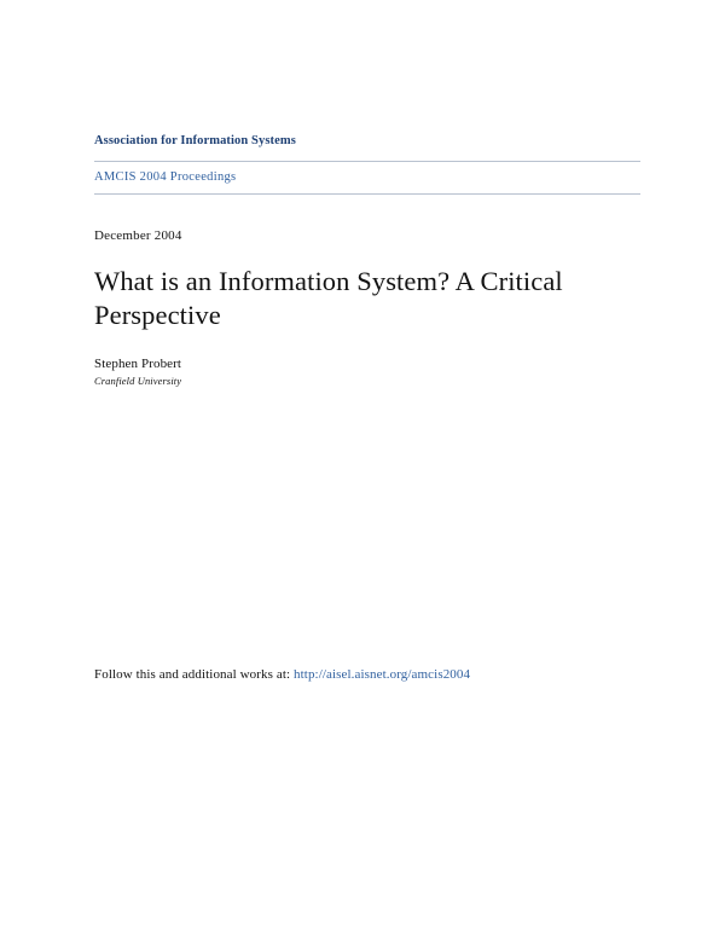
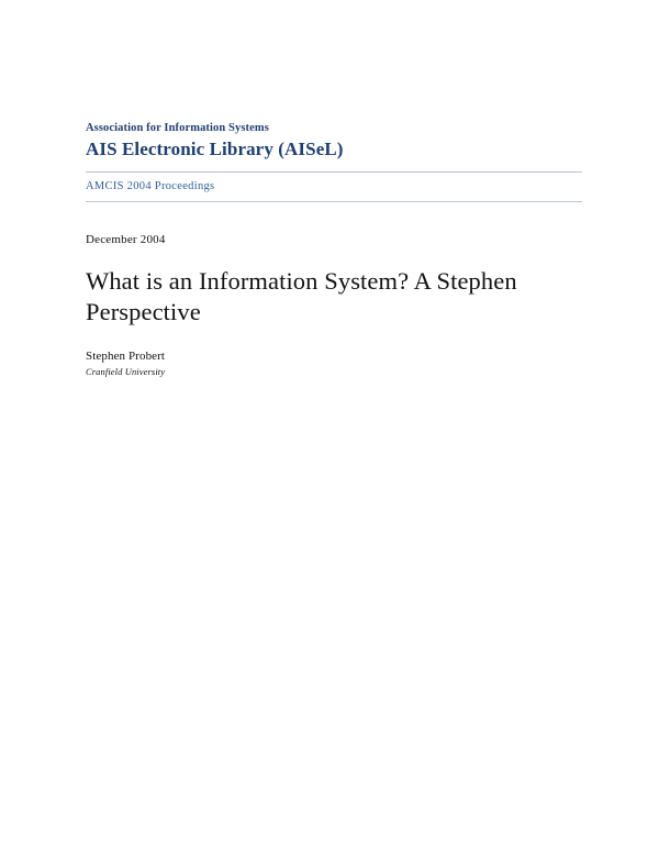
  Association for Information Systems
+ AIS Electronic Library (AISeL)
  AMCIS 2004 Proceedings
  December 2004
- What is an Information System? A Critical Perspective
+ What is an Information System? A Stephen Perspective
  Stephen Probert
  Cranfield University
- Follow this and additional works at: http://aisel.aisnet.org/amcis2004
